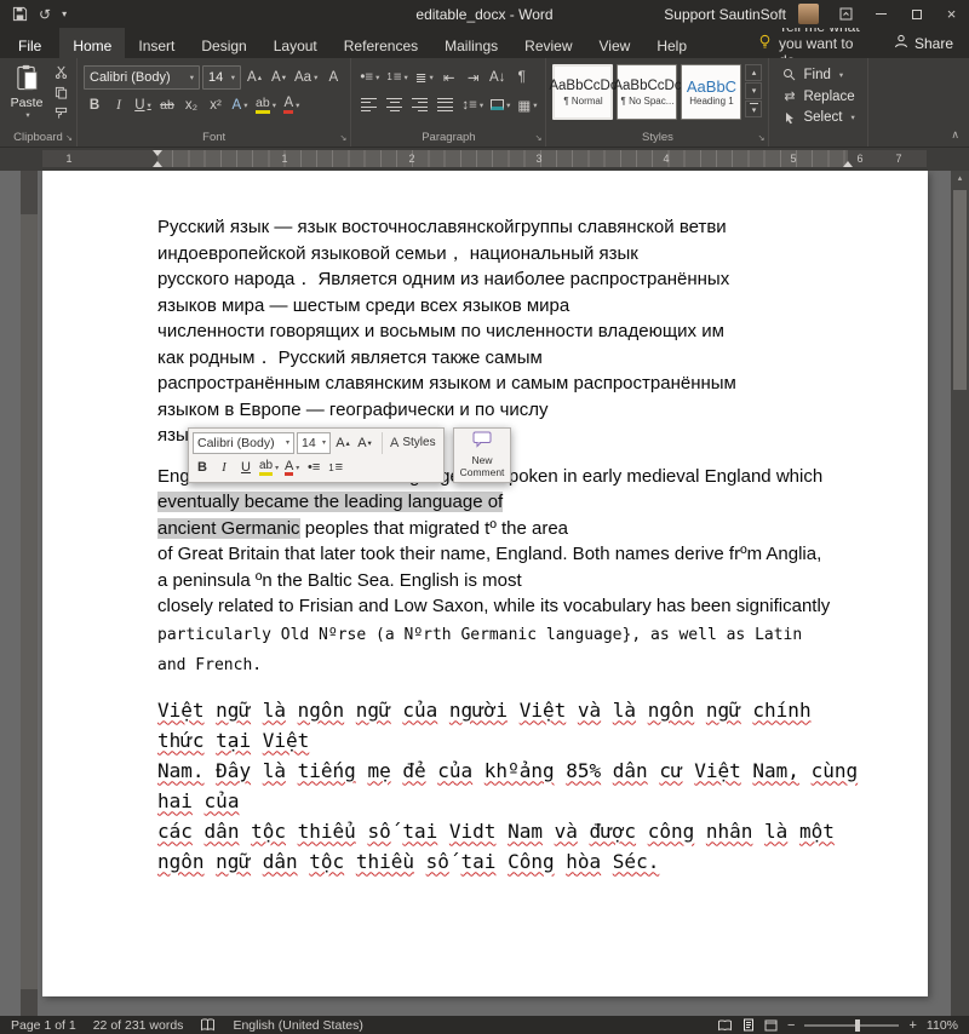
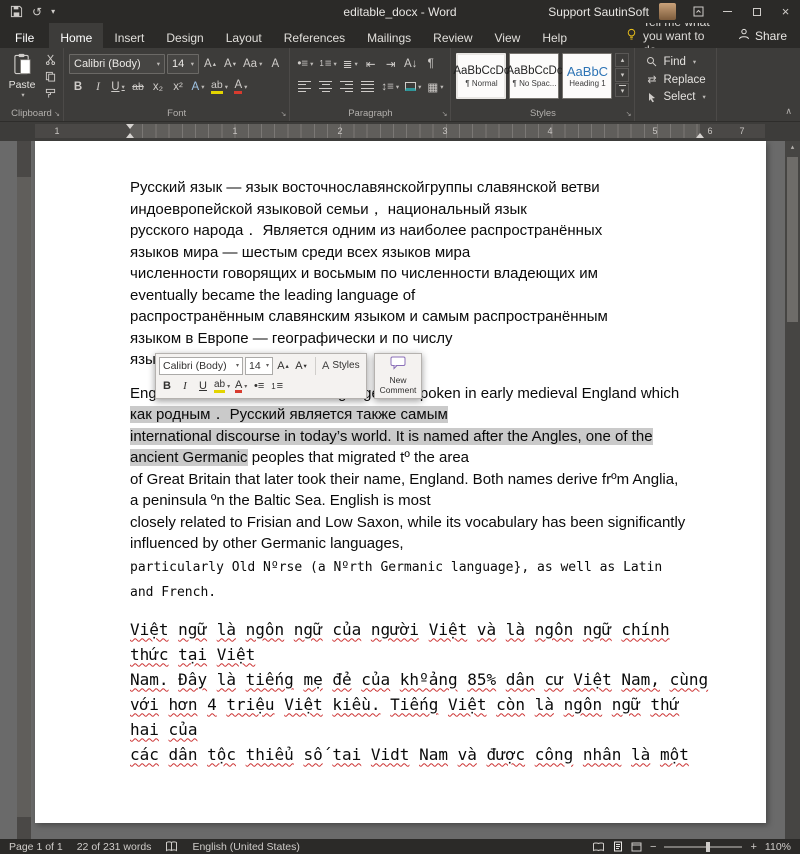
  ↺
  ▾
  editable_docx - Word
  Support SautinSoft
  ×
  File
  Home
  Insert
  Design
  Layout
  References
  Mailings
  Review
  View
  Help
  Share
  Paste
  Clipboard
  Calibri (Body)
  14
  A
  A
  Aa
  A
  B
  I
  U
  ab
  x₂
  x²
  A
  ab
  A
  Font
  •
  ≡
  1
  ≡
  ≣
  ⇤
  ⇥
  A↓
  ¶
  ↕
  ≡
  ▦
  Paragraph
  AaBbCcDc
  ¶ Normal
  AaBbCcDc
  ¶ No Spac...
  AaBbC
  Heading 1
  Styles
  Find
  ⇄
  Replace
  Select
  ∧
  1
  1
  2
  3
  4
  5
  6
  7
  Русский язык — язык восточнославянскойгруппы славянской ветви
  индоевропейской языковой семьи， национальный язык
  русского народа． Является одним из наиболее распространённых
  языков мира — шестым среди всех языков мира
  численности говорящих и восьмым по численности владеющих им
- как родным． Русский является также самым
+ eventually became the leading language of
  распространённым славянским языком и самым распространённым
  языком в Европе — географически и по числу
- eventually became the leading language of
+ как родным． Русский является также самым
+ international discourse in today’s world. It is named after the Angles, one of the
  ancient Germanic peoples that migrated tº the area
  of Great Britain that later took their name, England. Both names derive frºm Anglia,
  a peninsula ºn the Baltic Sea. English is most
  closely related to Frisian and Low Saxon, while its vocabulary has been significantly
+ influenced by other Germanic languages,
  particularly Old Nºrse (a Nºrth Germanic language}, as well as Latin
  and French.
  Việt ngữ là ngôn ngữ của người Việt và là ngôn ngữ chính
  thức tại Việt
  Nam. Đây là tiếng mẹ đẻ của khºảng 85% dân cư Việt Nam, cùng
+ với hơn 4 triệu Việt kiều. Tiếng Việt còn là ngôn ngữ thứ
  hai của
  các dân tộc thiểu số tai Vidt Nam và được công nhân là một
- ngôn ngữ dân tộc thiều số tai Công hòa Séc.
  Calibri (Body)
  14
  A
  A
  A
  Styles
  B
  I
  U
  ab
  A
  •
  ≡
  1
  ≡
  New Comment
  Page 1 of 1
  22 of 231 words
  English (United States)
  −
  +
  110%
